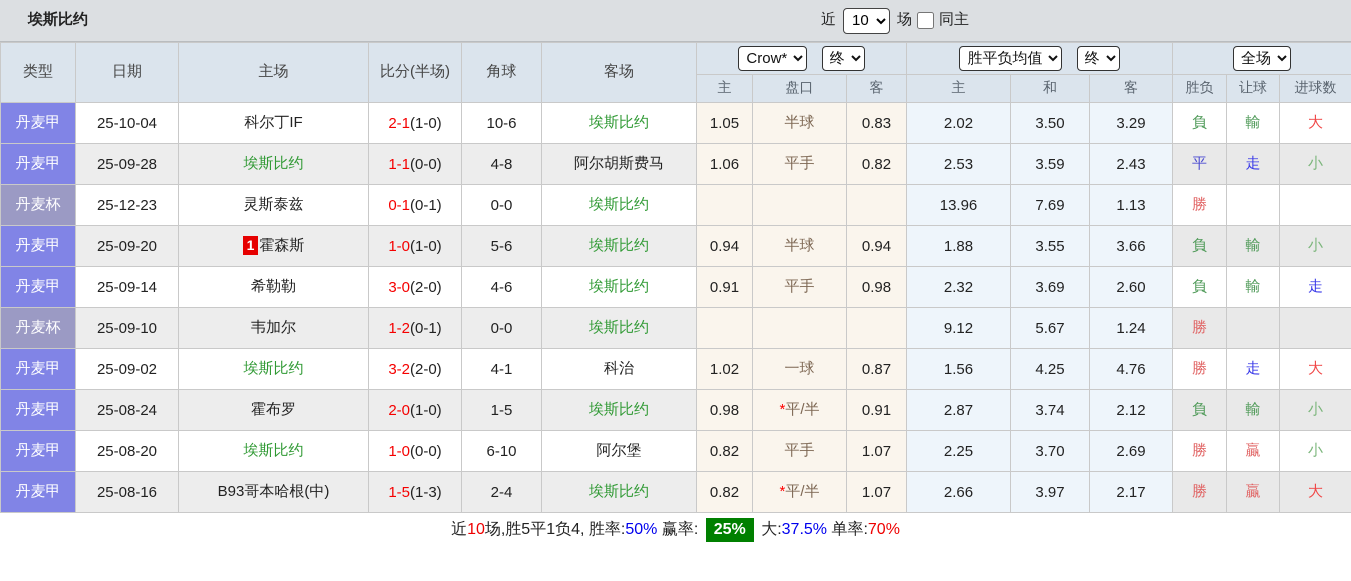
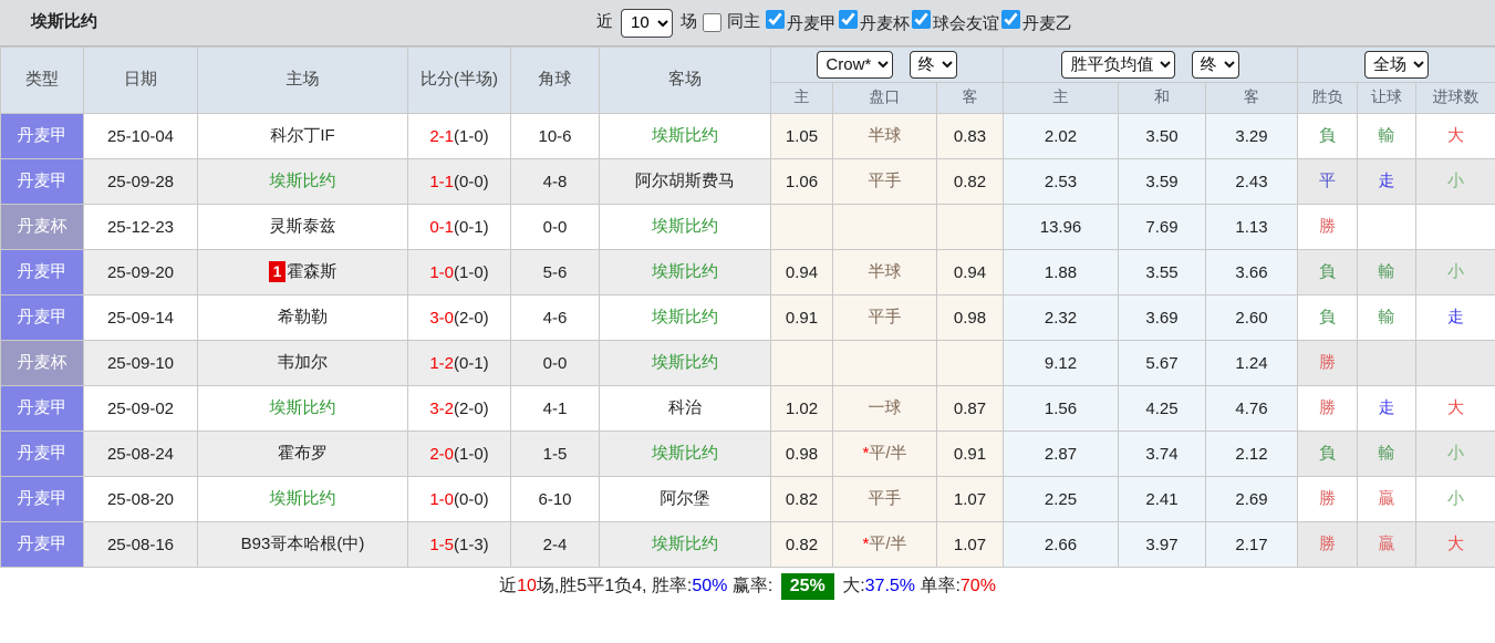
  埃斯比约
  近
  10
  场
  同主
+ 丹麦甲 丹麦杯 球会友谊 丹麦乙
  类型	日期	主场	比分(半场)	角球	客场	Crow* 终	胜平负均值 终	全场
  主	盘口	客	主	和	客	胜负	让球	进球数
  丹麦甲	25-10-04	科尔丁IF	2-1(1-0)	10-6	埃斯比约	1.05	半球	0.83	2.02	3.50	3.29	負	輸	大
  丹麦甲	25-09-28	埃斯比约	1-1(0-0)	4-8	阿尔胡斯费马	1.06	平手	0.82	2.53	3.59	2.43	平	走	小
  丹麦杯	25-12-23	灵斯泰兹	0-1(0-1)	0-0	埃斯比约				13.96	7.69	1.13	勝
  丹麦甲	25-09-20	1 霍森斯	1-0(1-0)	5-6	埃斯比约	0.94	半球	0.94	1.88	3.55	3.66	負	輸	小
  丹麦甲	25-09-14	希勒勒	3-0(2-0)	4-6	埃斯比约	0.91	平手	0.98	2.32	3.69	2.60	負	輸	走
  丹麦杯	25-09-10	韦加尔	1-2(0-1)	0-0	埃斯比约				9.12	5.67	1.24	勝
  丹麦甲	25-09-02	埃斯比约	3-2(2-0)	4-1	科治	1.02	一球	0.87	1.56	4.25	4.76	勝	走	大
  丹麦甲	25-08-24	霍布罗	2-0(1-0)	1-5	埃斯比约	0.98	*平/半	0.91	2.87	3.74	2.12	負	輸	小
- 丹麦甲	25-08-20	埃斯比约	1-0(0-0)	6-10	阿尔堡	0.82	平手	1.07	2.25	3.70	2.69	勝	贏	小
+ 丹麦甲	25-08-20	埃斯比约	1-0(0-0)	6-10	阿尔堡	0.82	平手	1.07	2.25	2.41	2.69	勝	贏	小
  丹麦甲	25-08-16	B93哥本哈根(中)	1-5(1-3)	2-4	埃斯比约	0.82	*平/半	1.07	2.66	3.97	2.17	勝	贏	大
  近
  10
  场,胜5平1负4, 胜率:
  50%
  赢率:
  25%
  大:
  37.5%
  单率:
  70%
